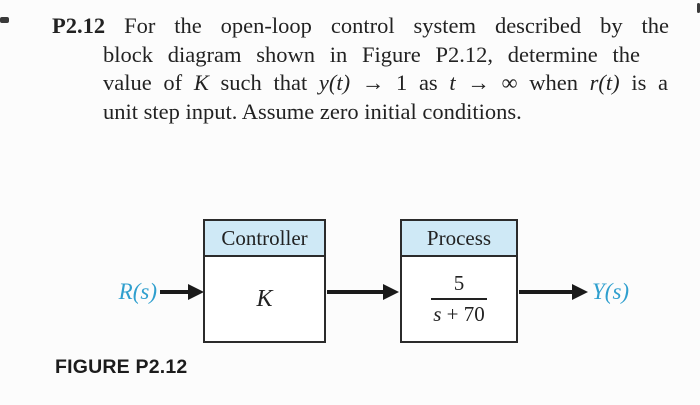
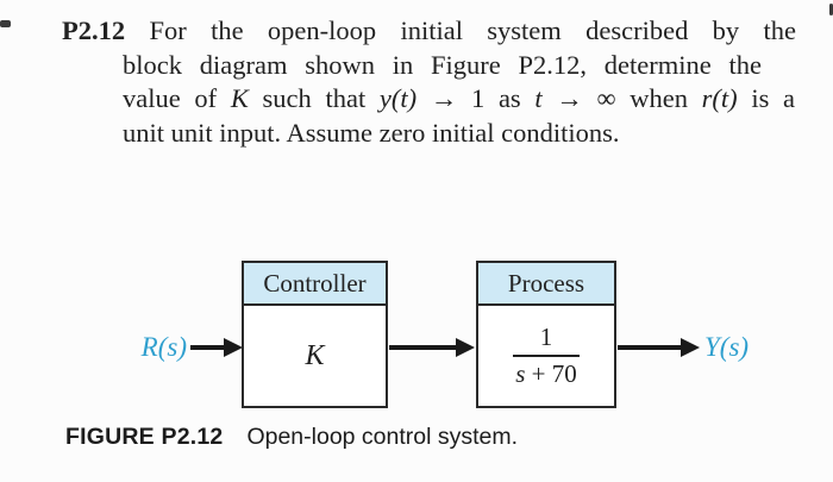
- P2.12 For the open-loop control system described by the
+ P2.12 For the open-loop initial system described by the
  block diagram shown in Figure P2.12, determine the
  value of K such that y(t) → 1 as t → ∞ when r(t) is a
- unit step input. Assume zero initial conditions.
+ unit unit input. Assume zero initial conditions.
  R(s)
  Controller
  K
  Process
- 5
+ 1
  s + 70
  Y(s)
  FIGURE P2.12
+ Open-loop control system.
